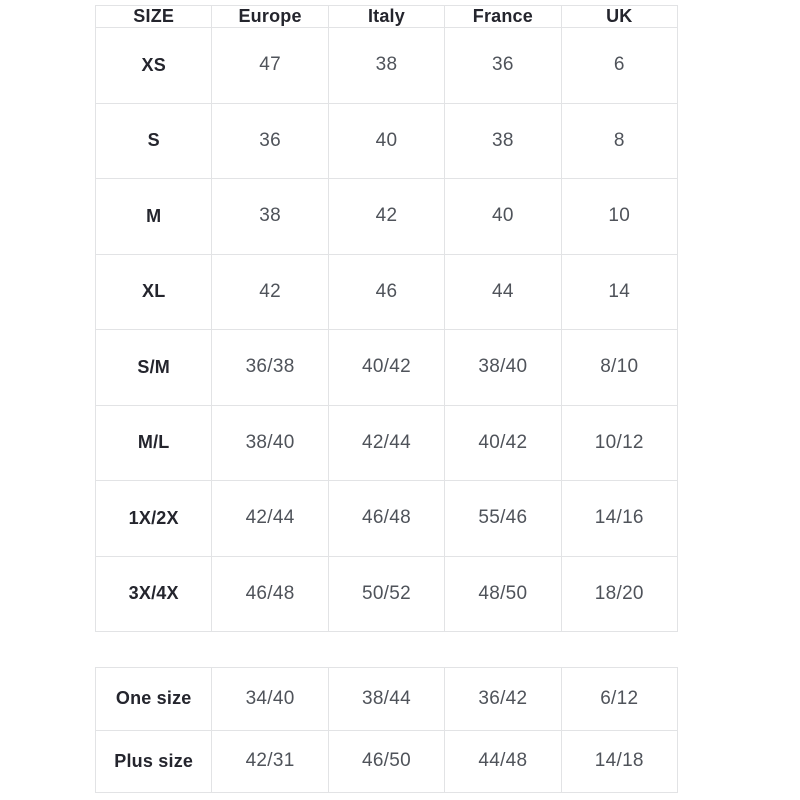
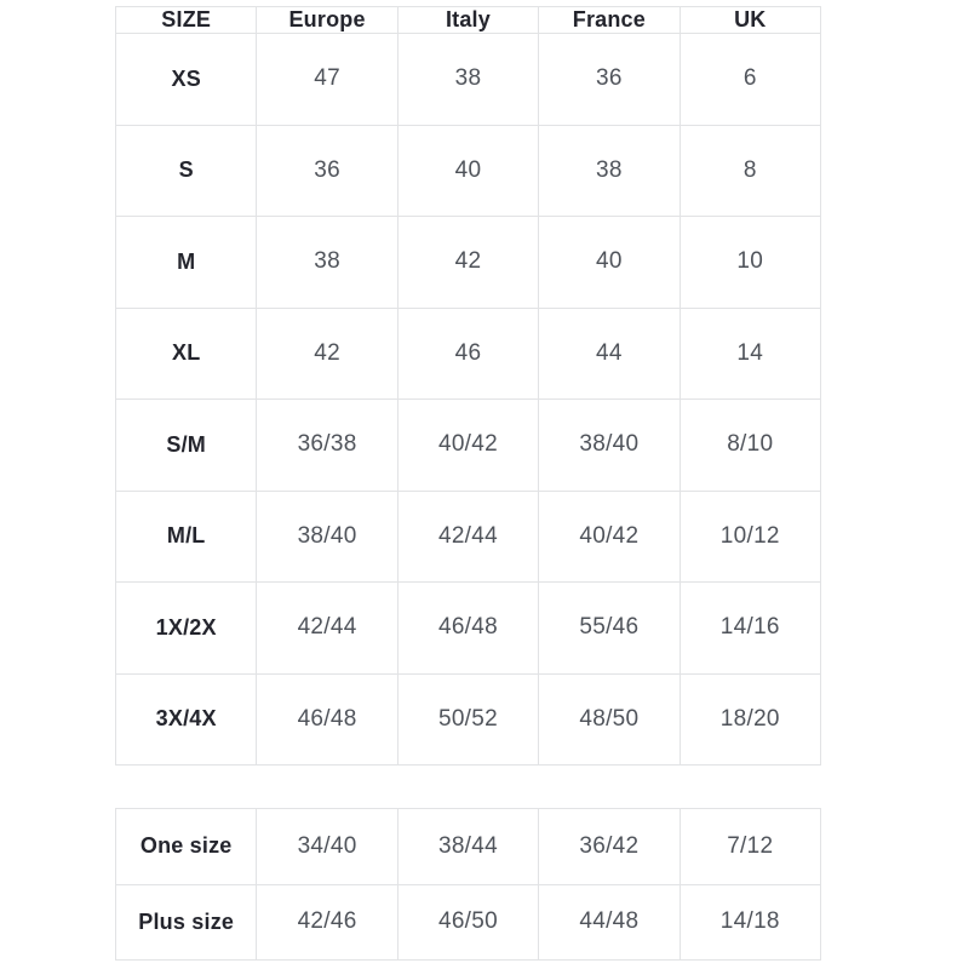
  SIZE	Europe	Italy	France	UK
  XS	47	38	36	6
  S	36	40	38	8
  M	38	42	40	10
  XL	42	46	44	14
  S/M	36/38	40/42	38/40	8/10
  M/L	38/40	42/44	40/42	10/12
  1X/2X	42/44	46/48	55/46	14/16
  3X/4X	46/48	50/52	48/50	18/20
- One size	34/40	38/44	36/42	6/12
+ One size	34/40	38/44	36/42	7/12
- Plus size	42/31	46/50	44/48	14/18
+ Plus size	42/46	46/50	44/48	14/18
